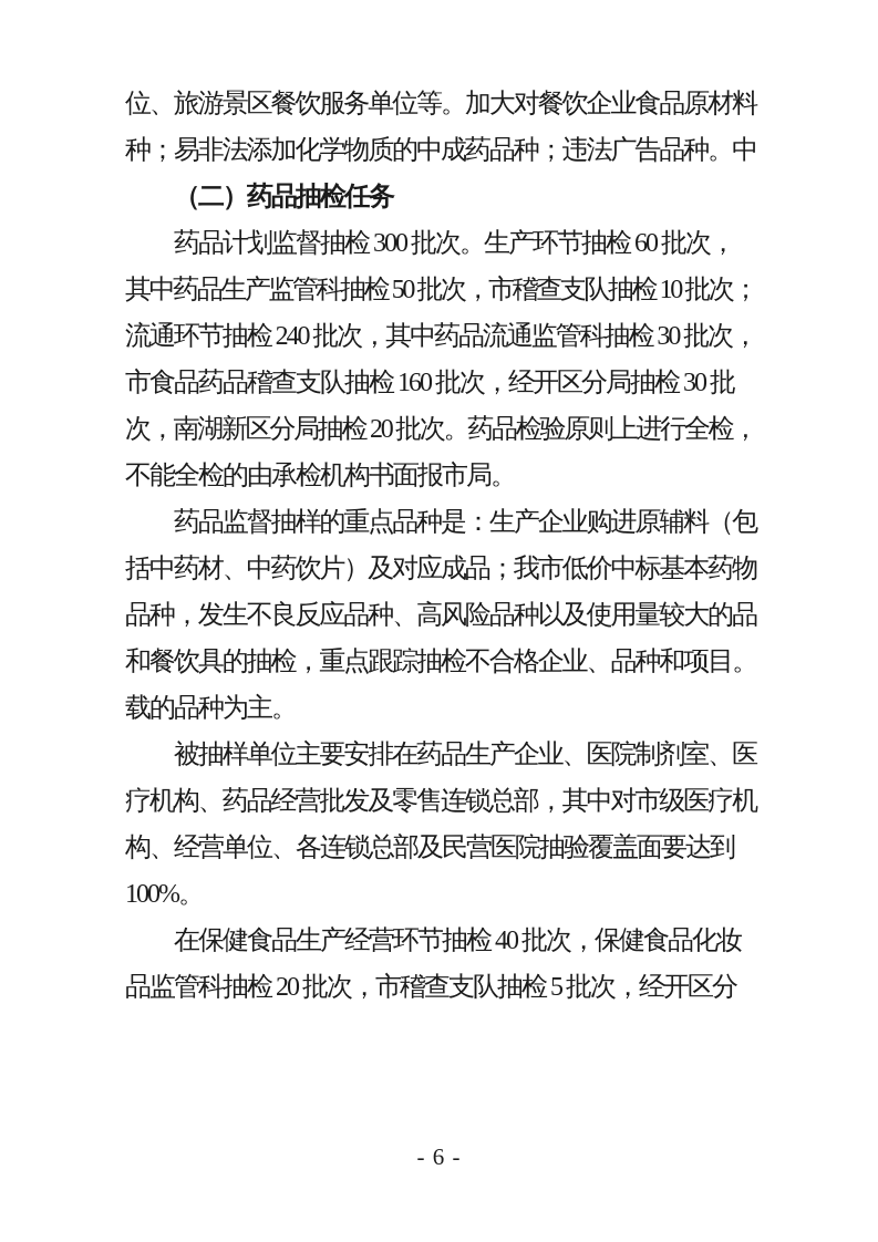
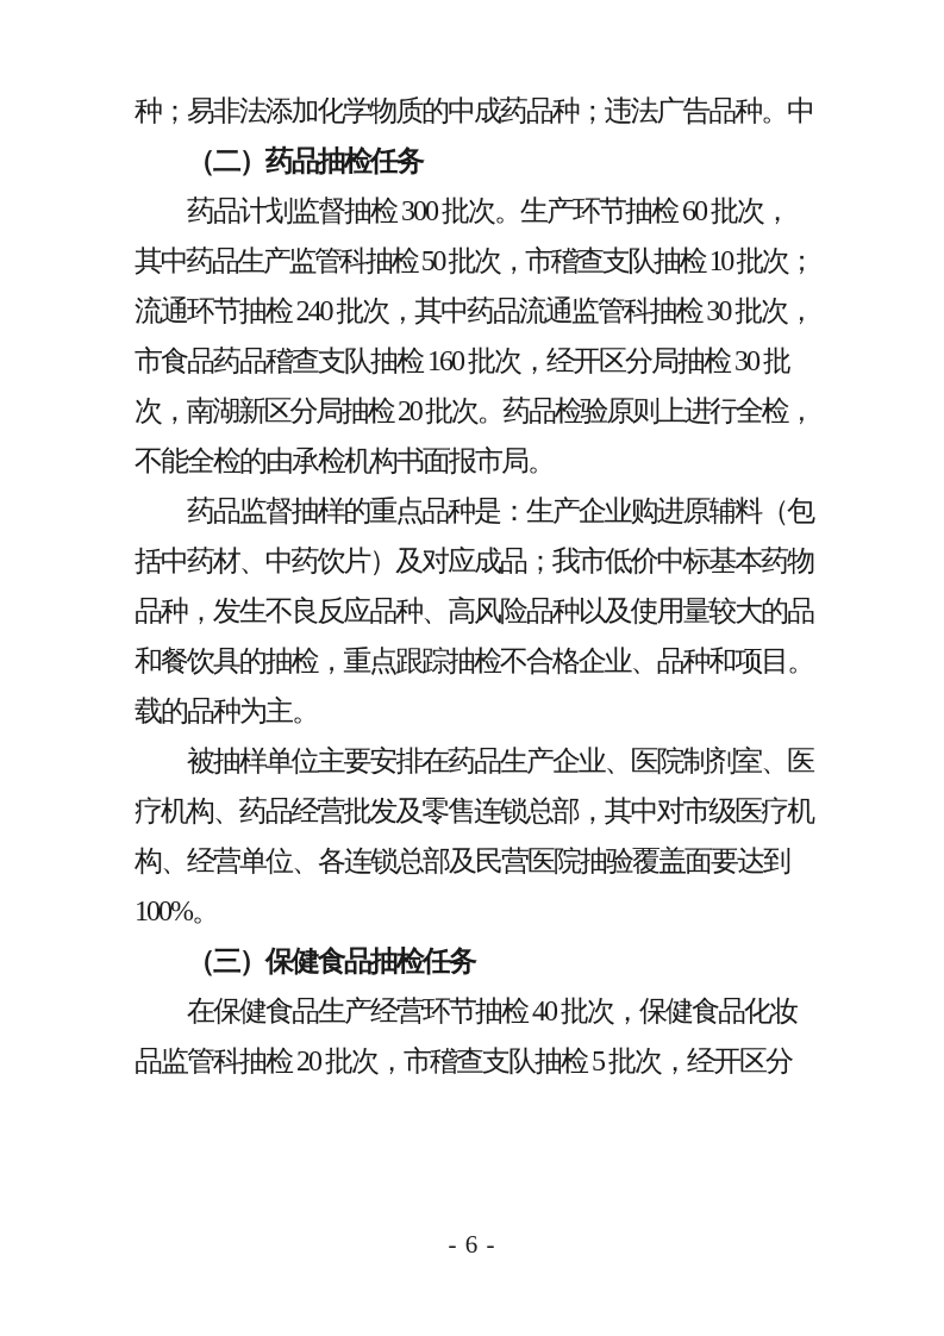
- 位、旅游景区餐饮服务单位等。加大对餐饮企业食品原材料
  种；易非法添加化学物质的中成药品种；违法广告品种。中
  （二）药品抽检任务
  药品计划监督抽检 300 批次。生产环节抽检 60 批次，
  其中药品生产监管科抽检 50 批次，市稽查支队抽检 10 批次；
  流通环节抽检 240 批次，其中药品流通监管科抽检 30 批次，
  市食品药品稽查支队抽检 160 批次，经开区分局抽检 30 批
  次，南湖新区分局抽检 20 批次。药品检验原则上进行全检，
  不能全检的由承检机构书面报市局。
  药品监督抽样的重点品种是：生产企业购进原辅料（包
  括中药材、中药饮片）及对应成品；我市低价中标基本药物
  品种，发生不良反应品种、高风险品种以及使用量较大的品
  和餐饮具的抽检，重点跟踪抽检不合格企业、品种和项目。
  载的品种为主。
  被抽样单位主要安排在药品生产企业、医院制剂室、医
  疗机构、药品经营批发及零售连锁总部，其中对市级医疗机
  构、经营单位、各连锁总部及民营医院抽验覆盖面要达到
  100%。
+ （三）保健食品抽检任务
  在保健食品生产经营环节抽检 40 批次，保健食品化妆
  品监管科抽检 20 批次，市稽查支队抽检 5 批次，经开区分
  - 6 -
